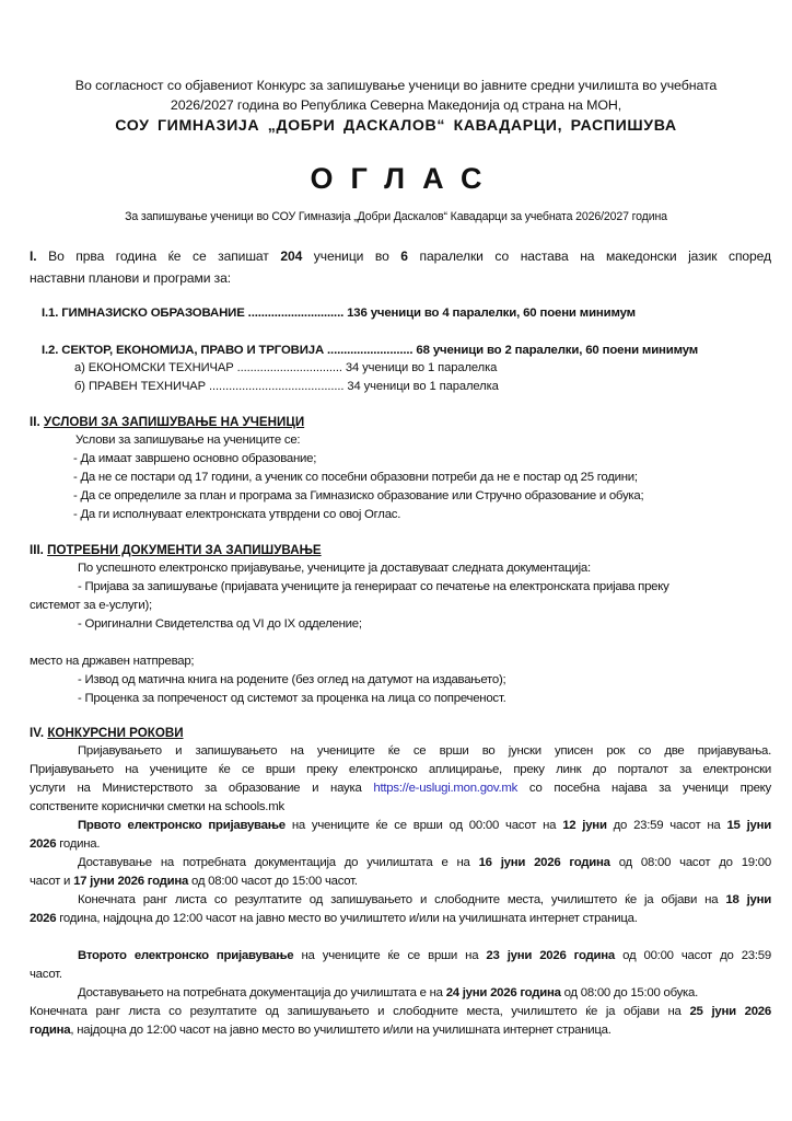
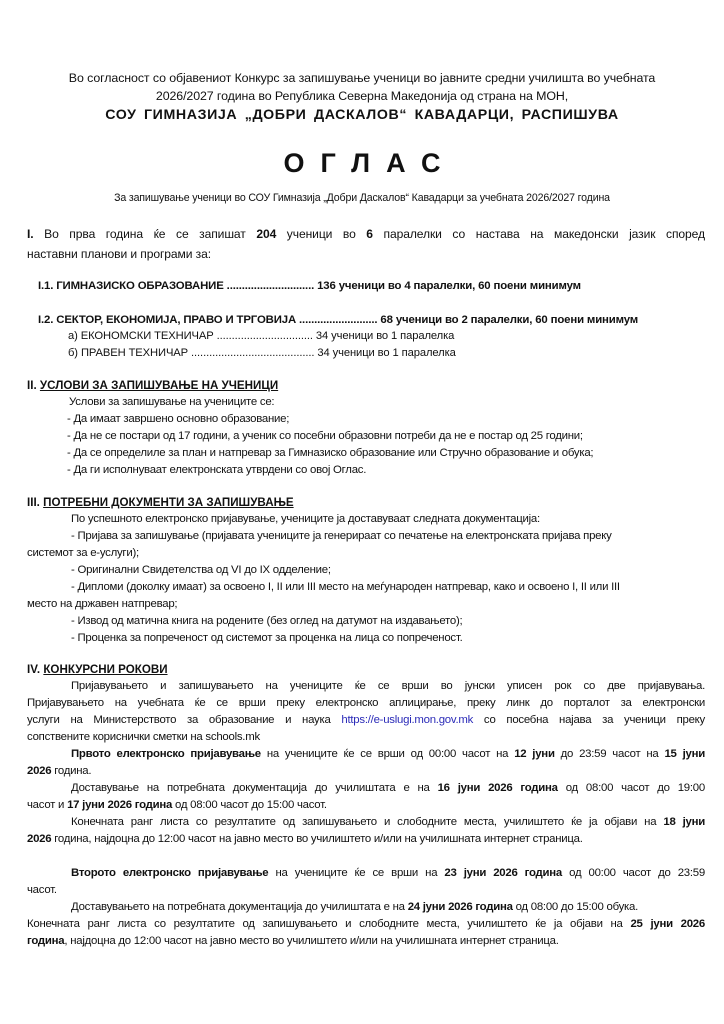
  Во согласност со објавениот Конкурс за запишување ученици во јавните средни училишта во учебната
  2026/2027 година во Република Северна Македонија од страна на МОН,
  СОУ ГИМНАЗИЈА „ДОБРИ ДАСКАЛОВ“ КАВАДАРЦИ, РАСПИШУВА
  ОГЛАС
  За запишување ученици во СОУ Гимназија „Добри Даскалов“ Кавадарци за учебната 2026/2027 година
  I. Во прва година ќе се запишат 204 ученици во 6 паралелки со настава на македонски јазик според
  наставни планови и програми за:
  I.1. ГИМНАЗИСКО ОБРАЗОВАНИЕ ............................. 136 ученици во 4 паралелки, 60 поени минимум
  I.2. СЕКТОР, ЕКОНОМИЈА, ПРАВО И ТРГОВИЈА .......................... 68 ученици во 2 паралелки, 60 поени минимум
  а) ЕКОНОМСКИ ТЕХНИЧАР ................................ 34 ученици во 1 паралелка
  б) ПРАВЕН ТЕХНИЧАР ......................................... 34 ученици во 1 паралелка
  II. УСЛОВИ ЗА ЗАПИШУВАЊЕ НА УЧЕНИЦИ
  Услови за запишување на учениците се:
  - Да имаат завршено основно образование;
  - Да не се постари од 17 години, а ученик со посебни образовни потреби да не е постар од 25 години;
- - Да се определиле за план и програма за Гимназиско образование или Стручно образование и обука;
+ - Да се определиле за план и натпревар за Гимназиско образование или Стручно образование и обука;
  - Да ги исполнуваат електронската утврдени со овој Оглас.
  III. ПОТРЕБНИ ДОКУМЕНТИ ЗА ЗАПИШУВАЊЕ
  По успешното електронско пријавување, учениците ја доставуваат следната документација:
  - Пријава за запишување (пријавата учениците ја генерираат со печатење на електронската пријава преку
  системот за е-услуги);
  - Оригинални Свидетелства од VI до IX одделение;
+ - Дипломи (доколку имаат) за освоено I, II или III место на меѓународен натпревар, како и освоено I, II или III
  место на државен натпревар;
  - Извод од матична книга на родените (без оглед на датумот на издавањето);
  - Проценка за попреченост од системот за проценка на лица со попреченост.
  IV. КОНКУРСНИ РОКОВИ
  Пријавувањето и запишувањето на учениците ќе се врши во јунски уписен рок со две пријавувања.
- Пријавувањето на учениците ќе се врши преку електронско аплицирање, преку линк до порталот за електронски
+ Пријавувањето на учебната ќе се врши преку електронско аплицирање, преку линк до порталот за електронски
  услуги на Министерството за образование и наука https://e-uslugi.mon.gov.mk со посебна најава за ученици преку
  сопствените кориснички сметки на schools.mk
  Првото електронско пријавување на учениците ќе се врши од 00:00 часот на 12 јуни до 23:59 часот на 15 јуни
  2026 година.
  Доставување на потребната документација до училиштата е на 16 јуни 2026 година од 08:00 часот до 19:00
  часот и 17 јуни 2026 година од 08:00 часот до 15:00 часот.
  Конечната ранг листа со резултатите од запишувањето и слободните места, училиштето ќе ја објави на 18 јуни
  2026 година, најдоцна до 12:00 часот на јавно место во училиштето и/или на училишната интернет страница.
  Второто електронско пријавување на учениците ќе се врши на 23 јуни 2026 година од 00:00 часот до 23:59
  часот.
  Доставувањето на потребната документација до училиштата е на 24 јуни 2026 година од 08:00 до 15:00 обука.
  Конечната ранг листа со резултатите од запишувањето и слободните места, училиштето ќе ја објави на 25 јуни 2026
  година, најдоцна до 12:00 часот на јавно место во училиштето и/или на училишната интернет страница.
